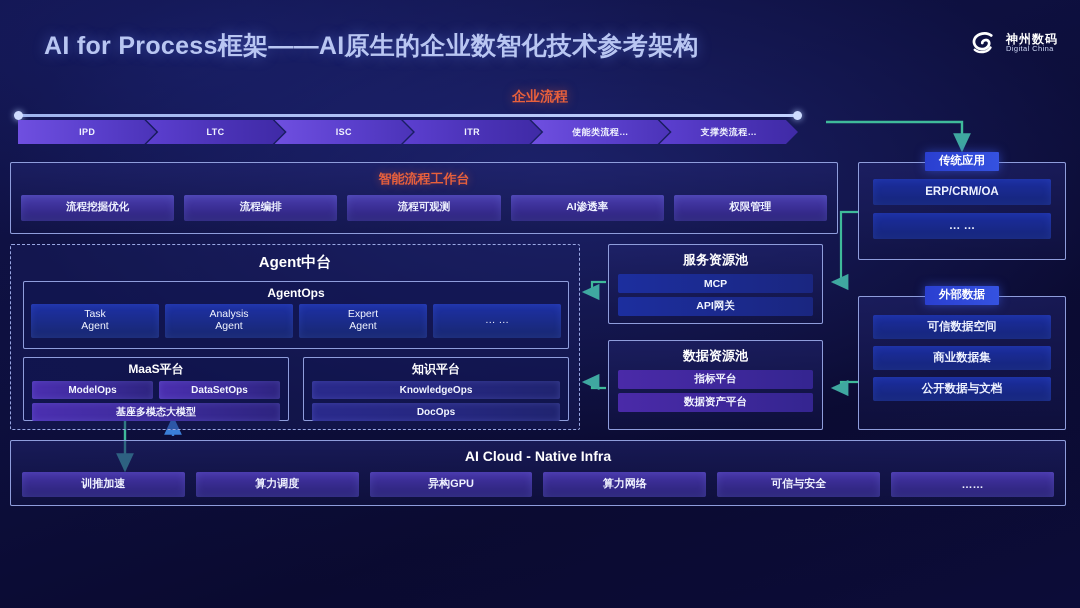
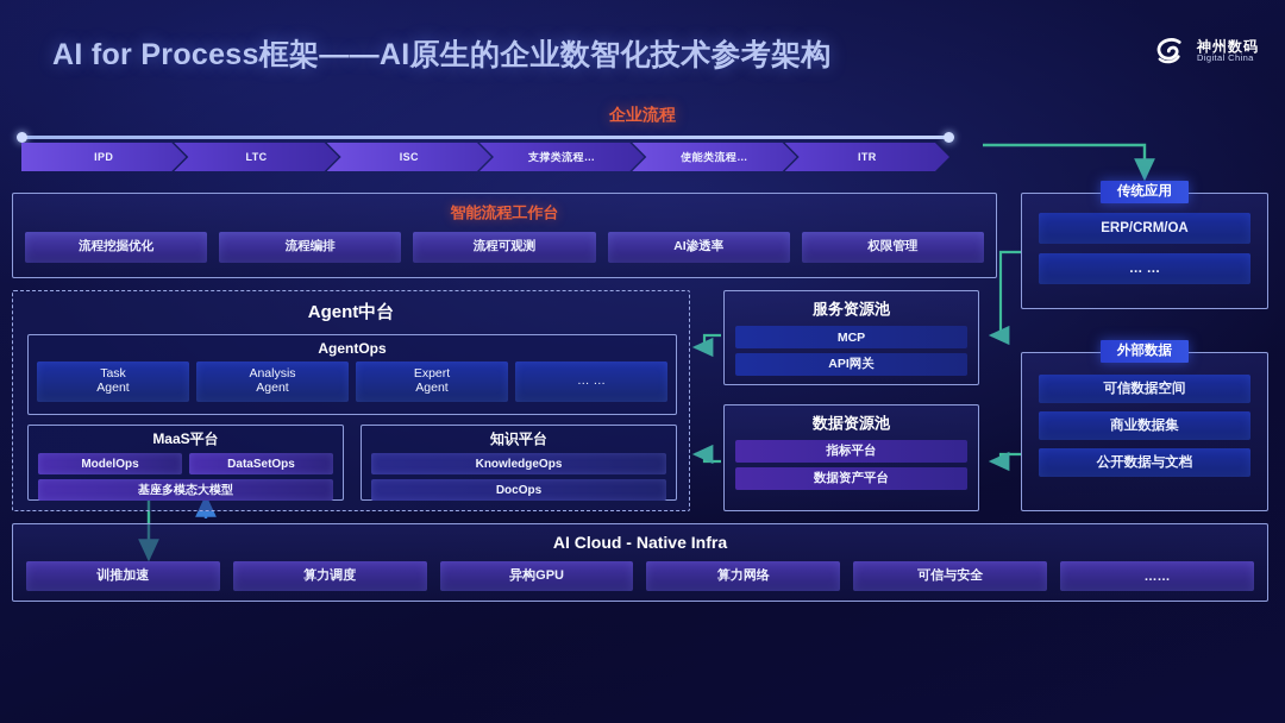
  AI for Process框架——AI原生的企业数智化技术参考架构
  神州数码
  Digital China
  企业流程
  IPD
  LTC
  ISC
- ITR
+ 支撑类流程…
  使能类流程…
- 支撑类流程…
+ ITR
  智能流程工作台
  流程挖掘优化
  流程编排
  流程可观测
  AI渗透率
  权限管理
  Agent中台
  AgentOps
  Task
  Agent
  Analysis
  Agent
  Expert
  Agent
  … …
  MaaS平台
  ModelOps
  DataSetOps
  基座多模态大模型
  知识平台
  KnowledgeOps
  DocOps
  服务资源池
  MCP
  API网关
  数据资源池
  指标平台
  数据资产平台
  传统应用
  ERP/CRM/OA
  … …
  外部数据
  可信数据空间
  商业数据集
  公开数据与文档
  AI Cloud - Native Infra
  训推加速
  算力调度
  异构GPU
  算力网络
  可信与安全
  ……
